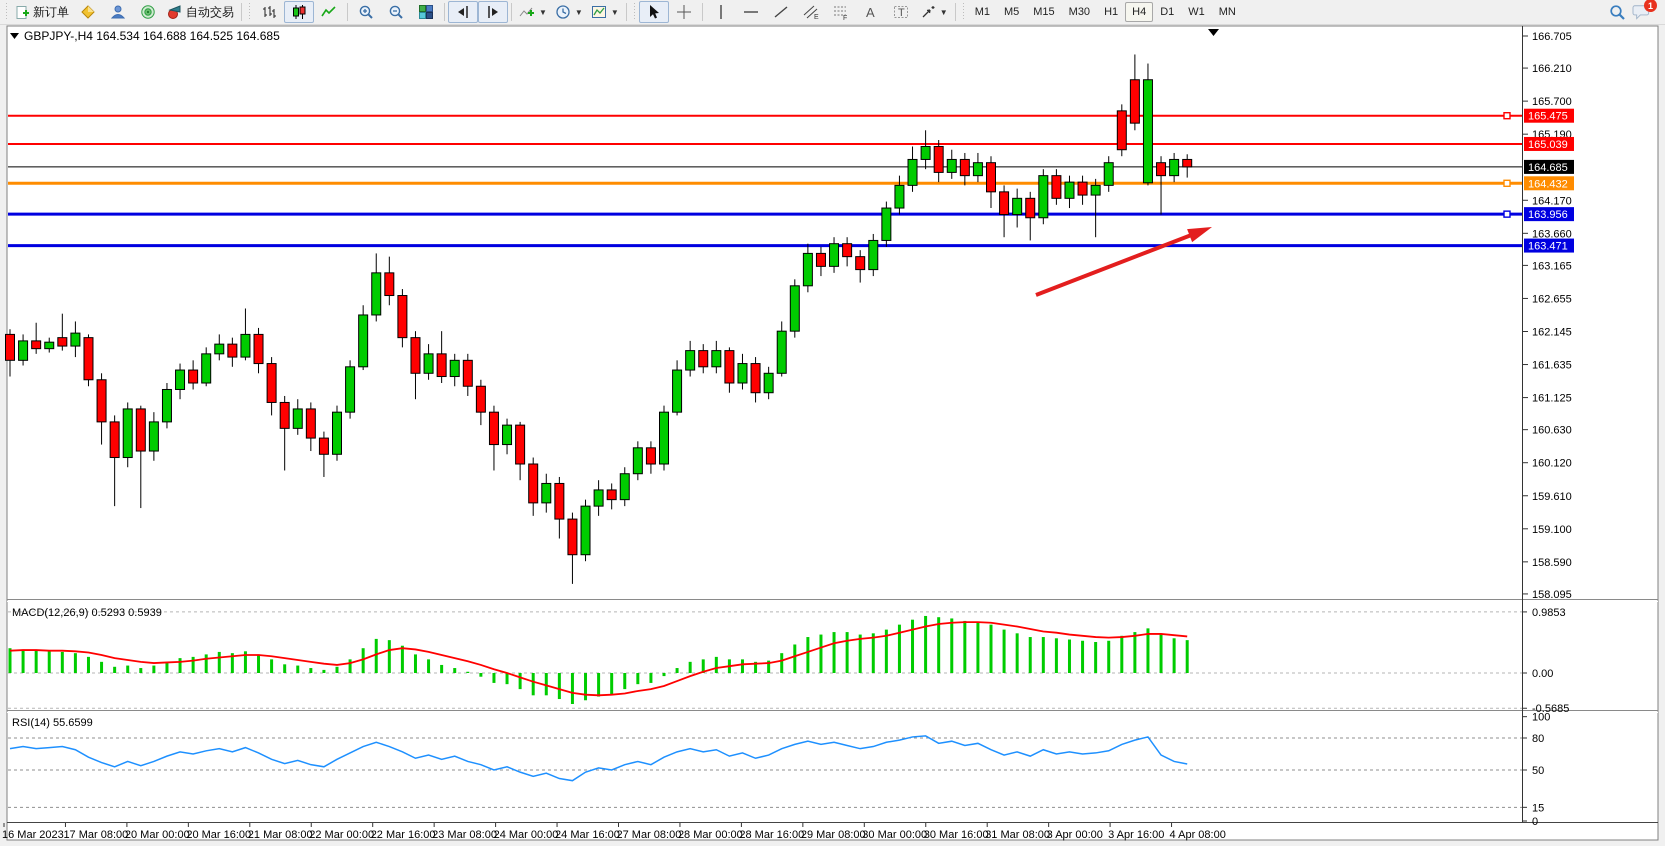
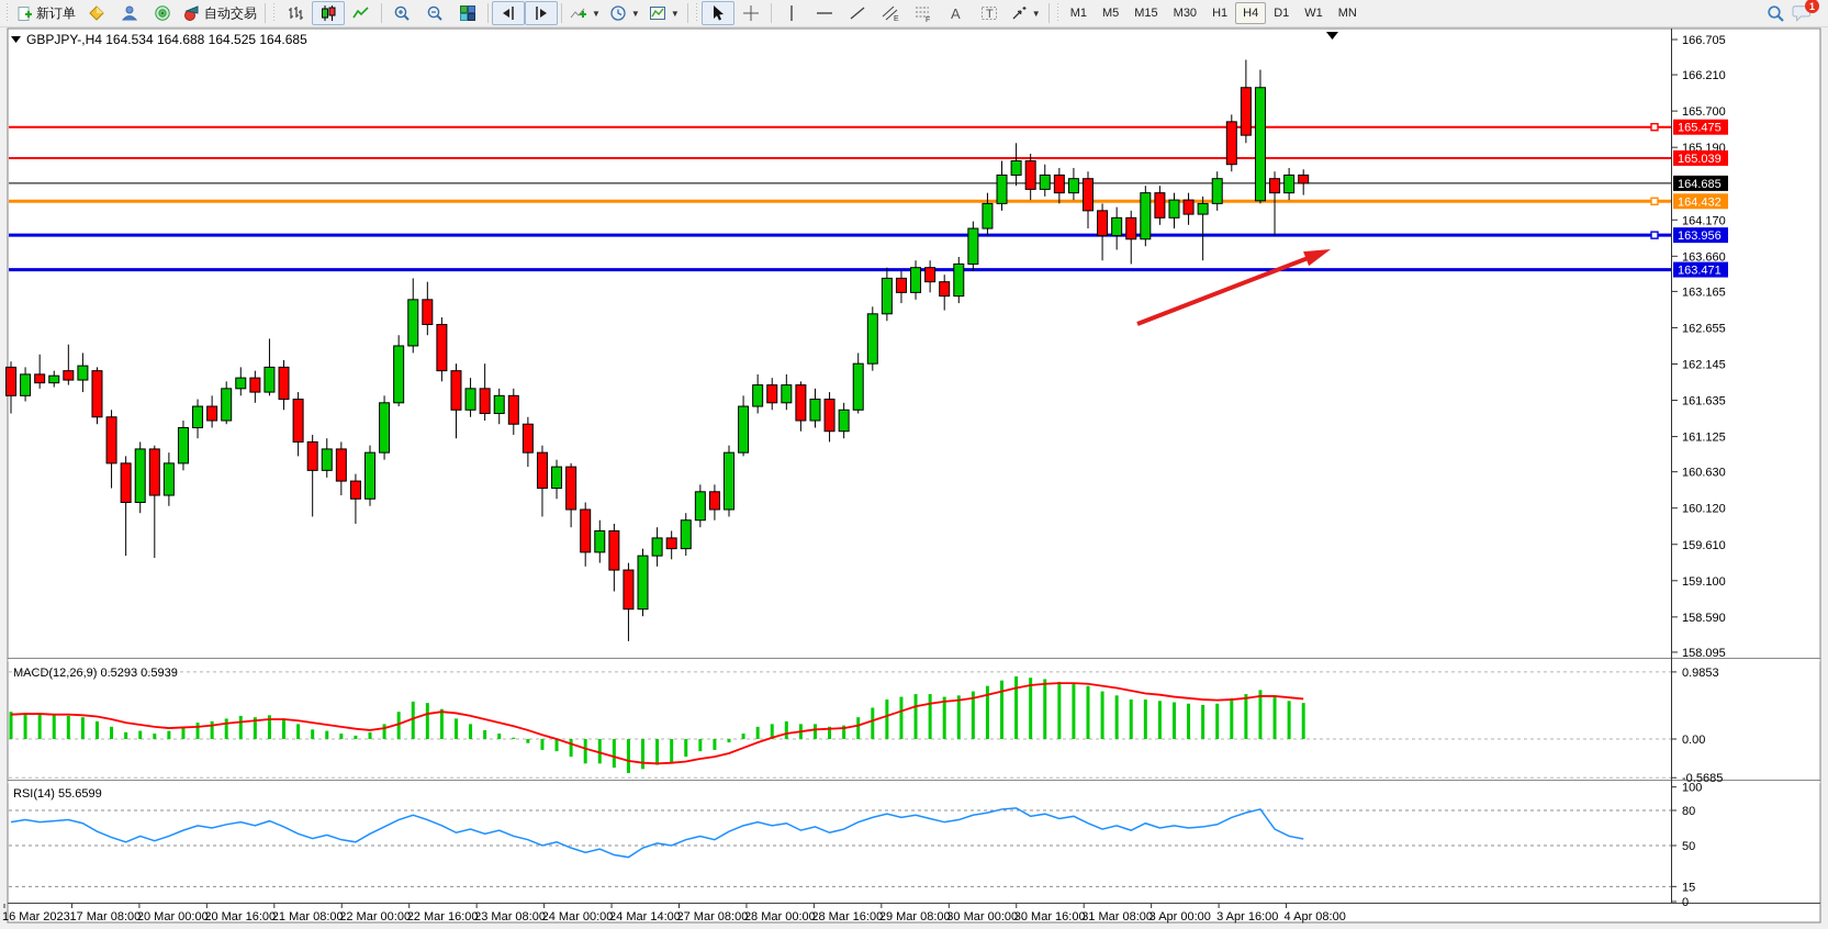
  新订单
  自动交易
  ▼
  ▼
  ▼
  A
  T
  ▼
  M1
  M5
  M15
  M30
  H1
  H4
  D1
  W1
  MN
  1
  MACD(12,26,9) 0.5293 0.5939
  RSI(14) 55.6599
  166.705
  166.210
  165.700
  165.190
  164.170
  163.660
  163.165
  162.655
  162.145
  161.635
  161.125
  160.630
  160.120
  159.610
  159.100
  158.590
  158.095
  0.9853
  0.00
  -0.5685
  100
  80
  50
  15
  0
  16 Mar 2023
  17 Mar 08:00
  20 Mar 00:00
  20 Mar 16:00
  21 Mar 08:00
  22 Mar 00:00
  22 Mar 16:00
  23 Mar 08:00
  24 Mar 00:00
- 24 Mar 16:00
+ 24 Mar 14:00
  27 Mar 08:00
  28 Mar 00:00
  28 Mar 16:00
  29 Mar 08:00
  30 Mar 00:00
  30 Mar 16:00
  31 Mar 08:00
  3 Apr 00:00
  3 Apr 16:00
  4 Apr 08:00
  GBPJPY-,H4 164.534 164.688 164.525 164.685
  165.475
  165.039
  164.685
  164.432
  163.956
  163.471
